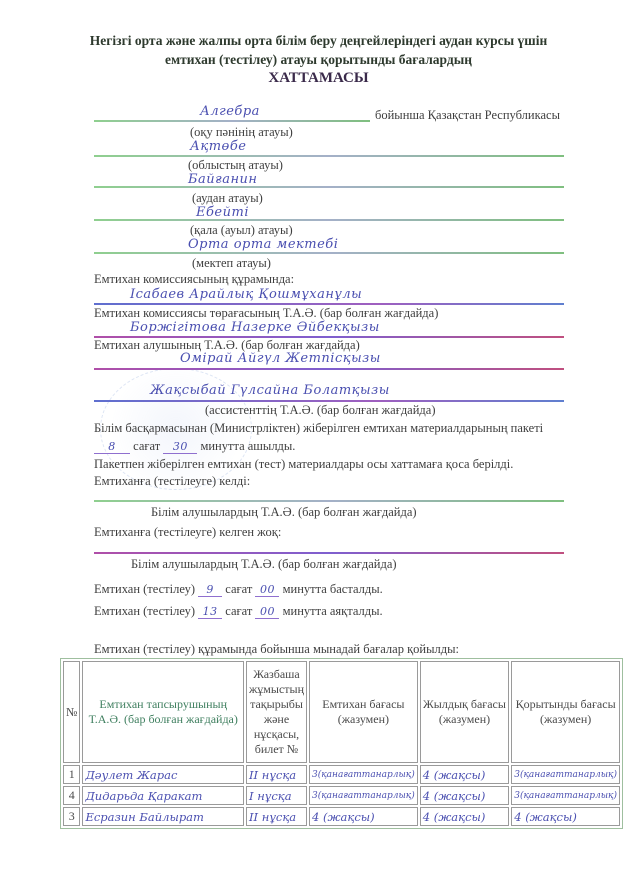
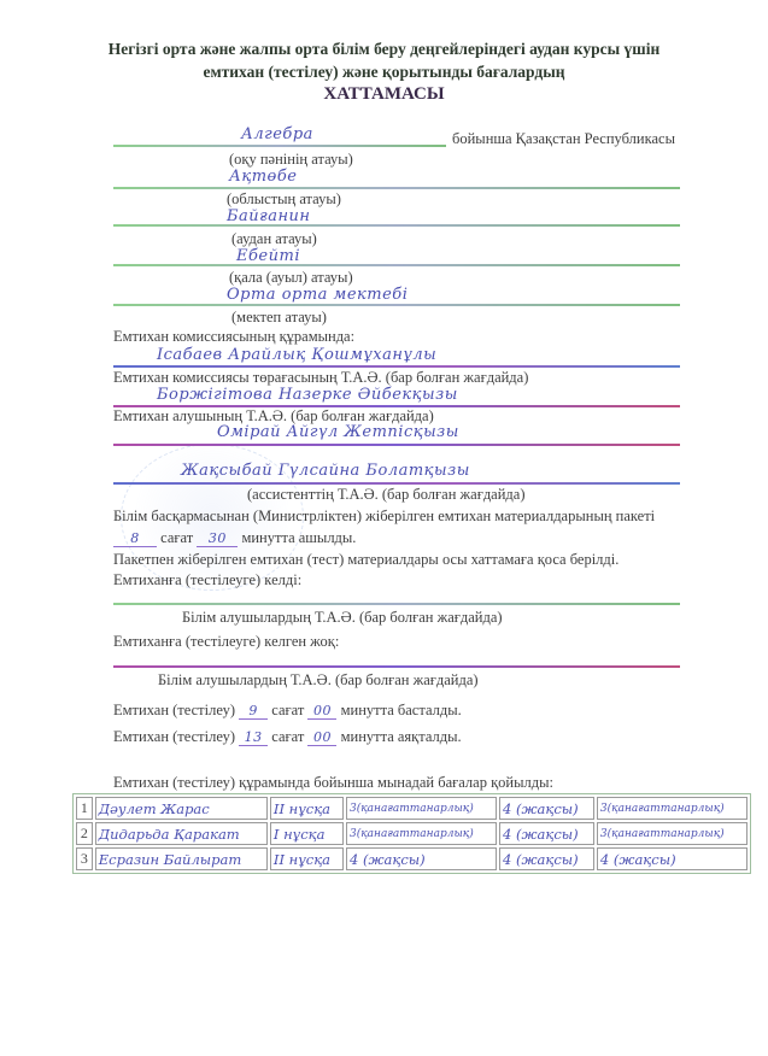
  Негізгі орта және жалпы орта білім беру деңгейлеріндегі аудан курсы үшін
- емтихан (тестілеу) атауы қорытынды бағалардың
+ емтихан (тестілеу) және қорытынды бағалардың
  ХАТТАМАСЫ
  Алгебра
  бойынша Қазақстан Республикасы
  (оқу пәнінің атауы)
  Ақтөбе
  (облыстың атауы)
  Байғанин
  (аудан атауы)
  Ебейті
  (қала (ауыл) атауы)
  Орта орта мектебі
  (мектеп атауы)
  Емтихан комиссиясының құрамында:
  Ісабаев Арайлық Қошмұханұлы
  Емтихан комиссиясы төрағасының Т.А.Ә. (бар болған жағдайда)
  Боржігітова Назерке Әйбекқызы
  Емтихан алушының Т.А.Ә. (бар болған жағдайда)
  Омірай Айгүл Жетпісқызы
  Жақсыбай Гүлсайна Болатқызы
  (ассистенттің Т.А.Ә. (бар болған жағдайда)
  Білім басқармасынан (Министрліктен) жіберілген емтихан материалдарының пакеті
  8 сағат 30 минутта ашылды.
  Пакетпен жіберілген емтихан (тест) материалдары осы хаттамаға қоса берілді.
  Емтиханға (тестілеуге) келді:
  Білім алушылардың Т.А.Ә. (бар болған жағдайда)
  Емтиханға (тестілеуге) келген жоқ:
  Білім алушылардың Т.А.Ә. (бар болған жағдайда)
  Емтихан (тестілеу) 9 сағат 00 минутта басталды.
  Емтихан (тестілеу) 13 сағат 00 минутта аяқталды.
  Емтихан (тестілеу) құрамында бойынша мынадай бағалар қойылды:
- №	Емтихан тапсырушының Т.А.Ә. (бар болған жағдайда)	Жазбаша жұмыстың тақырыбы және нұсқасы, билет №	Емтихан бағасы (жазумен)	Жылдық бағасы (жазумен)	Қорытынды бағасы (жазумен)
  1	Дәулет Жарас	II нұсқа	3(қанағаттанарлық)	4 (жақсы)	3(қанағаттанарлық)
- 4	Дидарьда Қаракат	I нұсқа	3(қанағаттанарлық)	4 (жақсы)	3(қанағаттанарлық)
+ 2	Дидарьда Қаракат	I нұсқа	3(қанағаттанарлық)	4 (жақсы)	3(қанағаттанарлық)
  3	Есразин Байлырат	II нұсқа	4 (жақсы)	4 (жақсы)	4 (жақсы)
